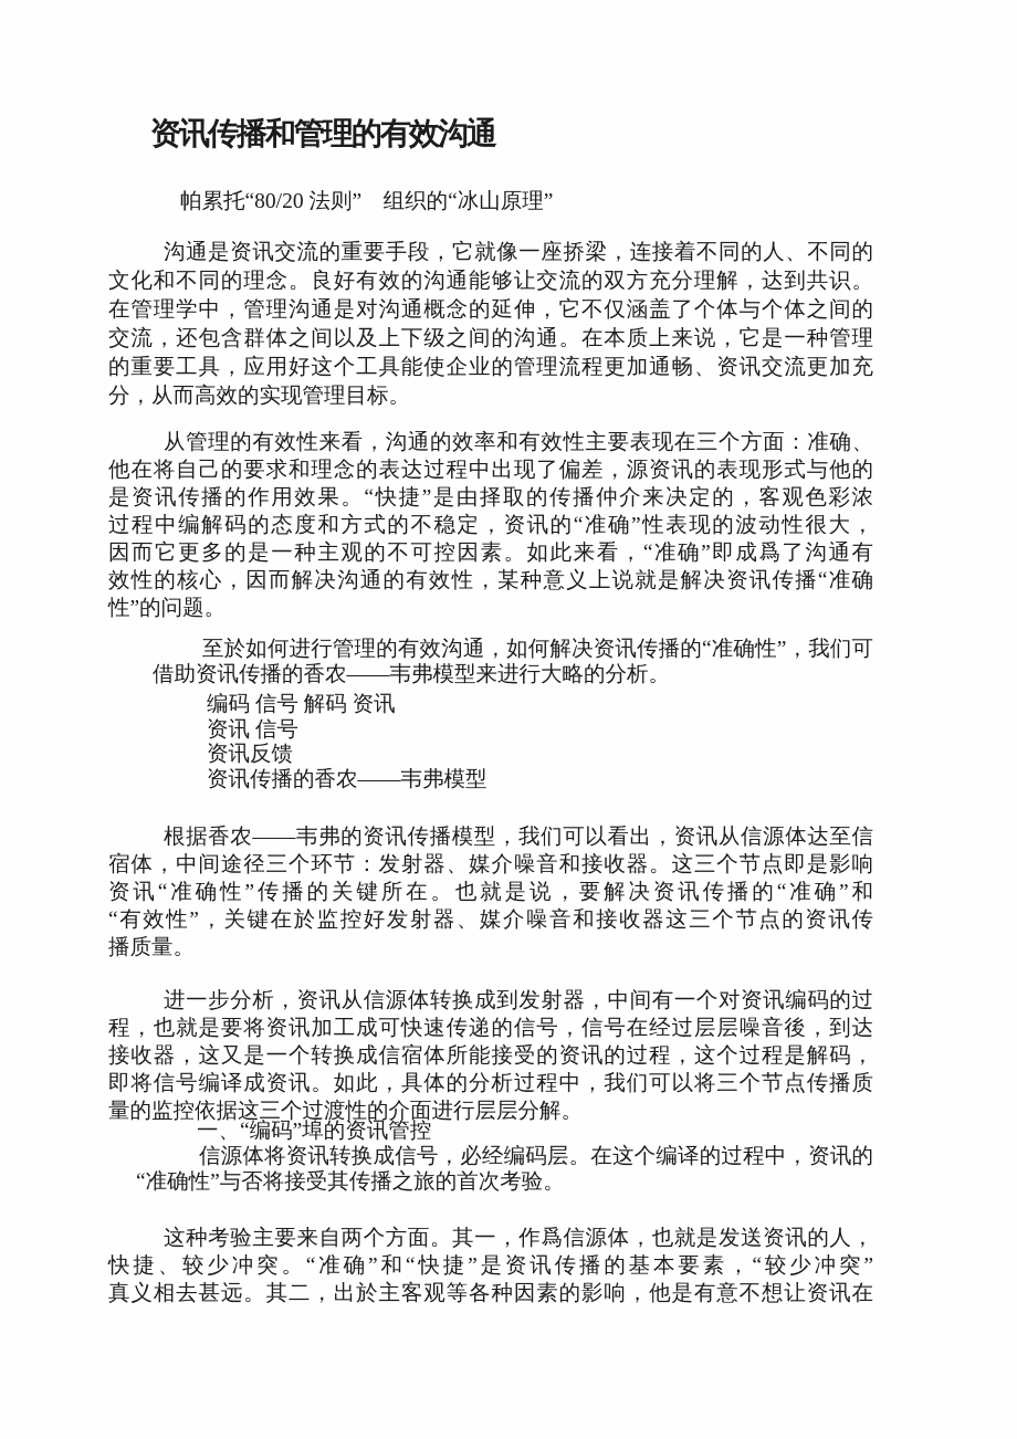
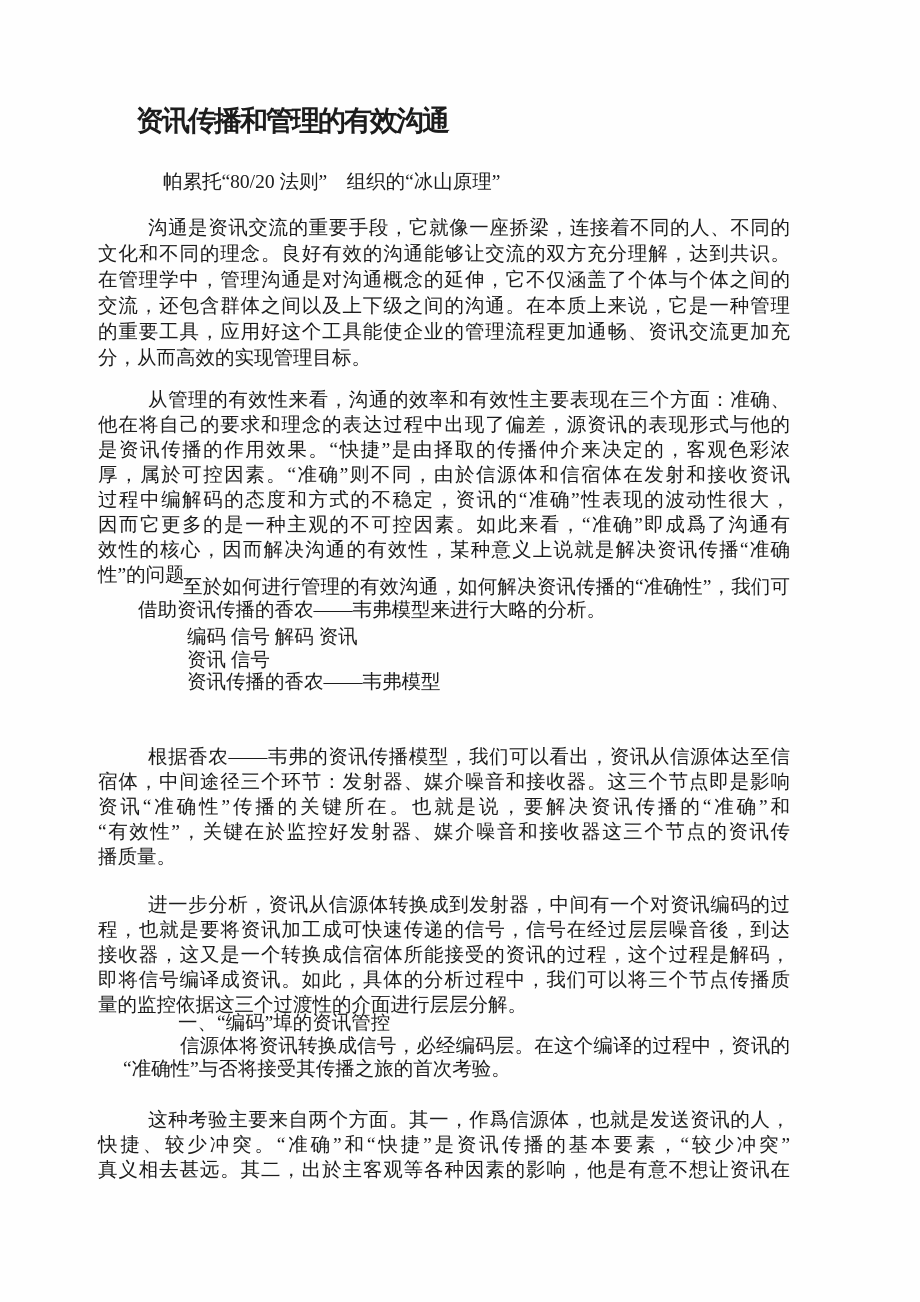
  资讯传播和管理的有效沟通
  帕累托“80/20 法则” 组织的“冰山原理”
  沟通是资讯交流的重要手段，它就像一座挢梁，连接着不同的人、不同的
  文化和不同的理念。良好有效的沟通能够让交流的双方充分理解，达到共识。
  在管理学中，管理沟通是对沟通概念的延伸，它不仅涵盖了个体与个体之间的
  交流，还包含群体之间以及上下级之间的沟通。在本质上来说，它是一种管理
  的重要工具，应用好这个工具能使企业的管理流程更加通畅、资讯交流更加充
  分，从而高效的实现管理目标。
  从管理的有效性来看，沟通的效率和有效性主要表现在三个方面：准确、
  他在将自己的要求和理念的表达过程中出现了偏差，源资讯的表现形式与他的
  是资讯传播的作用效果。“快捷”是由择取的传播仲介来决定的，客观色彩浓
+ 厚，属於可控因素。“准确”则不同，由於信源体和信宿体在发射和接收资讯
  过程中编解码的态度和方式的不稳定，资讯的“准确”性表现的波动性很大，
  因而它更多的是一种主观的不可控因素。如此来看，“准确”即成爲了沟通有
  效性的核心，因而解决沟通的有效性，某种意义上说就是解决资讯传播“准确
  性”的问题。
  至於如何进行管理的有效沟通，如何解决资讯传播的“准确性”，我们可
  借助资讯传播的香农——韦弗模型来进行大略的分析。
  编码 信号 解码 资讯
  资讯 信号
- 资讯反馈
  资讯传播的香农——韦弗模型
  根据香农——韦弗的资讯传播模型，我们可以看出，资讯从信源体达至信
  宿体，中间途径三个环节：发射器、媒介噪音和接收器。这三个节点即是影响
  资讯“准确性”传播的关键所在。也就是说，要解决资讯传播的“准确”和
  “有效性”，关键在於监控好发射器、媒介噪音和接收器这三个节点的资讯传
  播质量。
  进一步分析，资讯从信源体转换成到发射器，中间有一个对资讯编码的过
  程，也就是要将资讯加工成可快速传递的信号，信号在经过层层噪音後，到达
  接收器，这又是一个转换成信宿体所能接受的资讯的过程，这个过程是解码，
  即将信号编译成资讯。如此，具体的分析过程中，我们可以将三个节点传播质
  量的监控依据这三个过渡性的介面进行层层分解。
  一、“编码”埠的资讯管控
  信源体将资讯转换成信号，必经编码层。在这个编译的过程中，资讯的
  “准确性”与否将接受其传播之旅的首次考验。
  这种考验主要来自两个方面。其一，作爲信源体，也就是发送资讯的人，
  快捷、较少冲突。“准确”和“快捷”是资讯传播的基本要素，“较少冲突”
  真义相去甚远。其二，出於主客观等各种因素的影响，他是有意不想让资讯在
